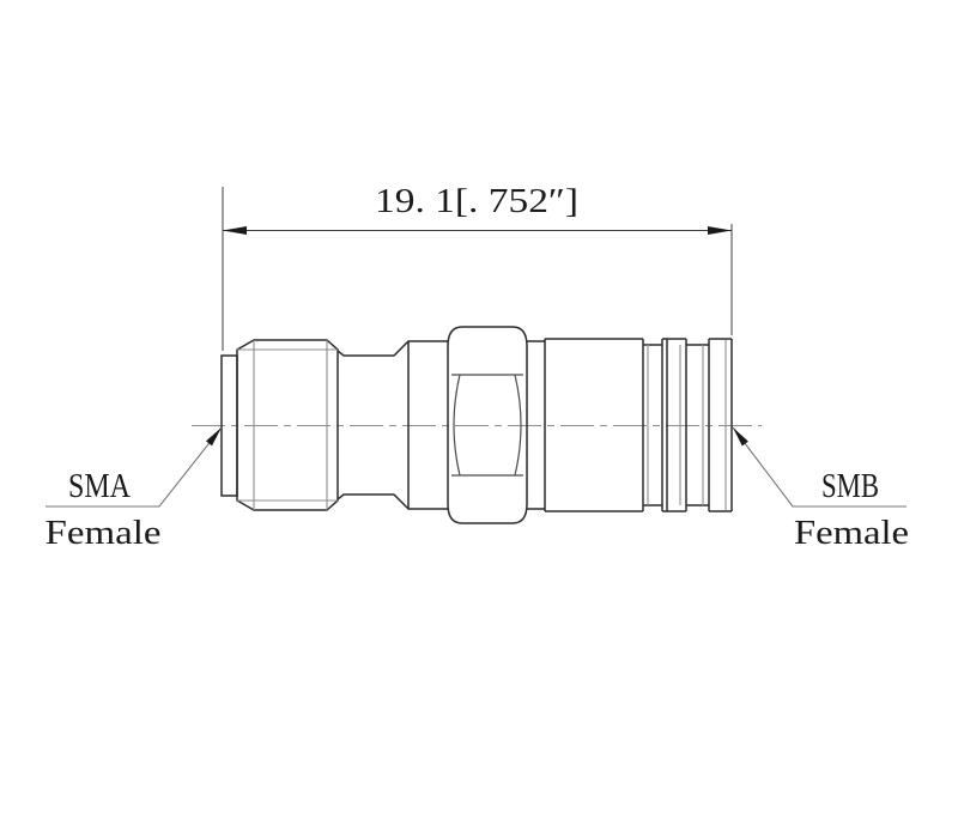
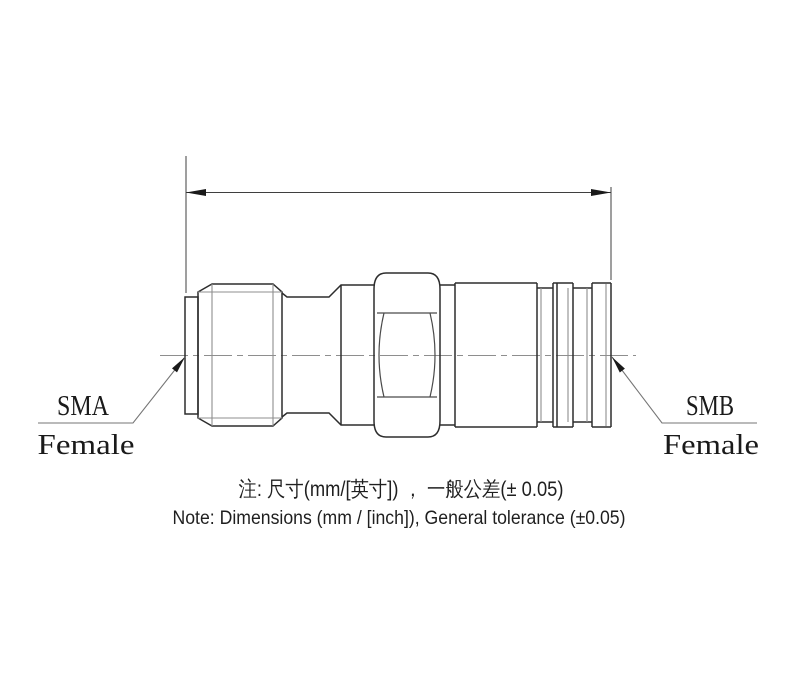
- 19. 1[. 752″]
  SMA
  Female
  SMB
  Female
+ 注: 尺寸(mm/[英寸]) ， 一般公差(± 0.05)
+ Note: Dimensions (mm / [inch]), General tolerance (±0.05)
